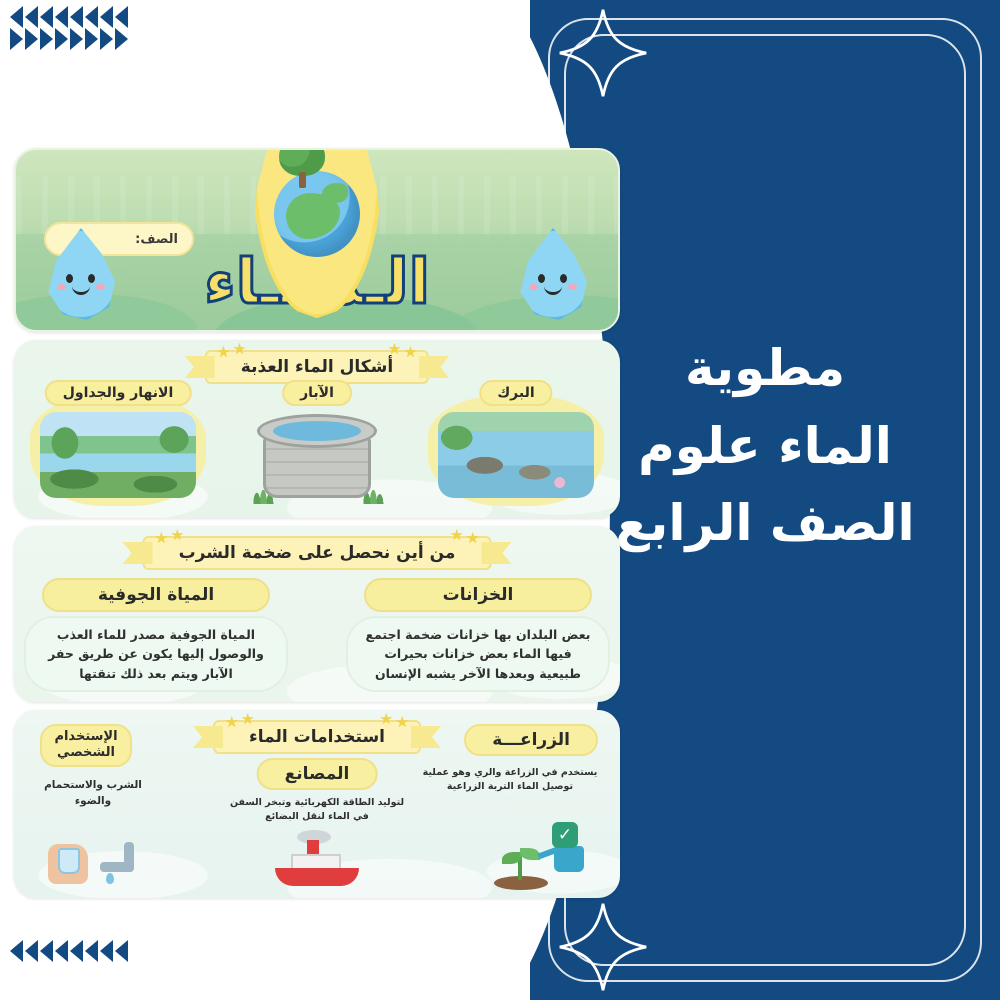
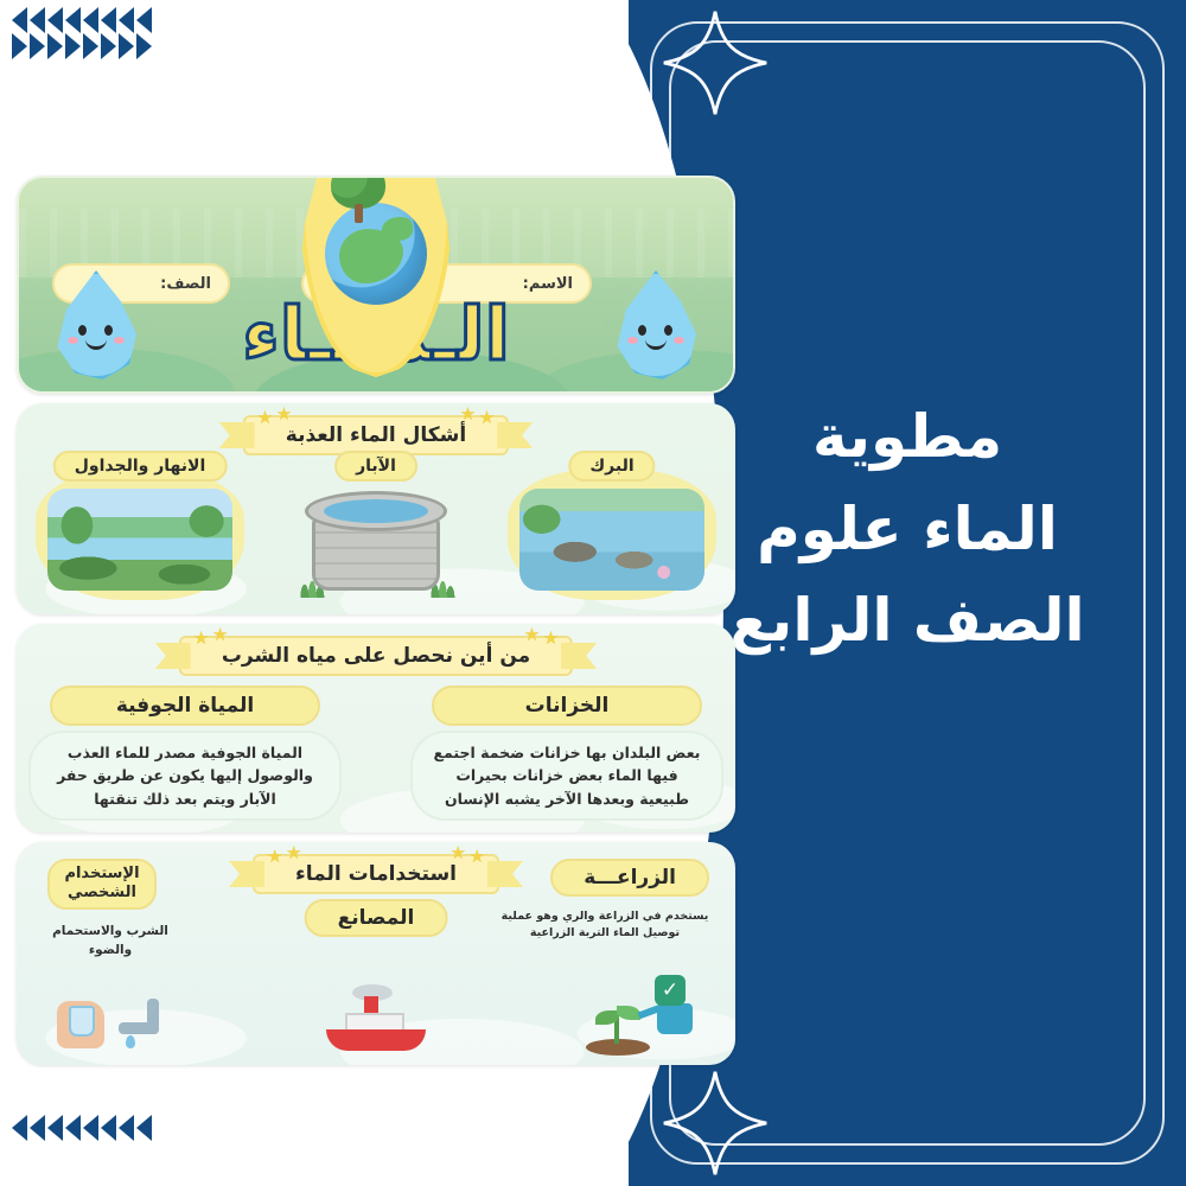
  مطوية
  الماء علوم
  الصف الرابع
+ الاسم:
  الصف:
  ★
  ★
  ★
  ★
  أشكال الماء العذبة
  البرك
  الآبار
  الانهار والجداول
  ★
  ★
  ★
  ★
- من أين نحصل على ضخمة الشرب
+ من أين نحصل على مياه الشرب
  الخزانات
  بعض البلدان بها خزانات ضخمة اجتمع فيها الماء بعض خزانات بحيرات طبيعية وبعدها الآخر يشبه الإنسان
  المياة الجوفية
  المياة الجوفية مصدر للماء العذب والوصول إليها يكون عن طريق حفر الآبار ويتم بعد ذلك تنقتها
  ★
  ★
  ★
  ★
  استخدامات الماء
  الزراعـــة
  يستخدم في الزراعة والري وهو عملية توصيل الماء التربة الزراعية
  ✓
  المصانع
- لتوليد الطاقة الكهربائية وتبخر السفن في الماء لنقل البضائع
  الإستخدام الشخصي
  الشرب والاستحمام والضوء
